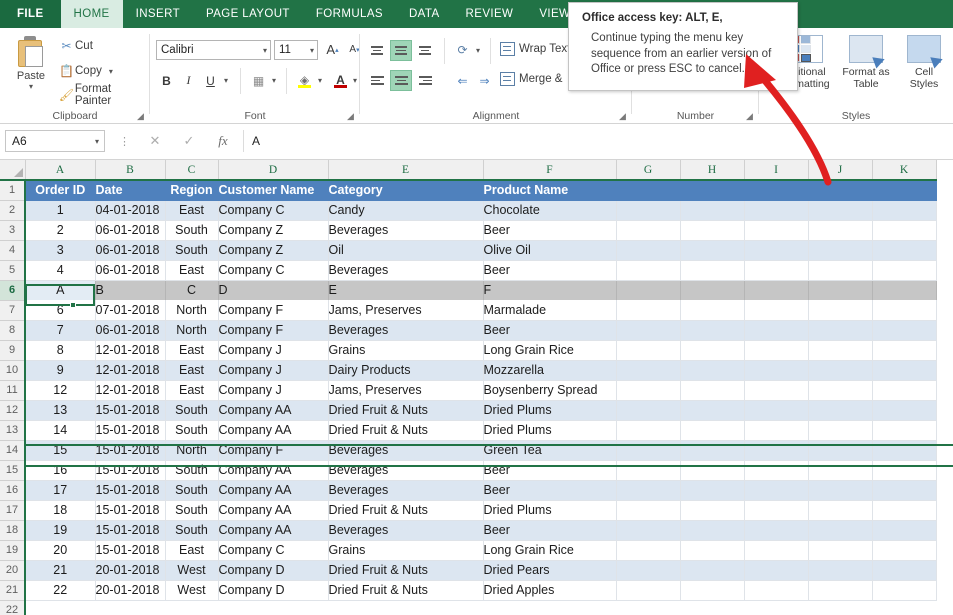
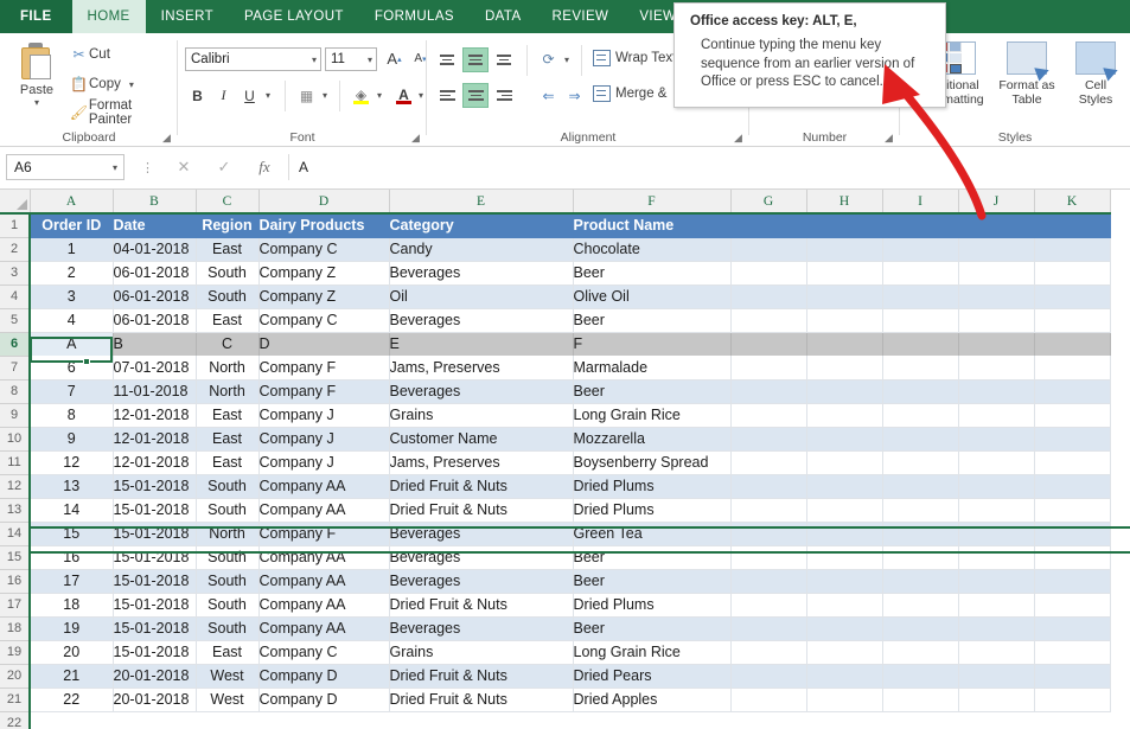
  FILE
  HOME
  INSERT
  PAGE LAYOUT
  FORMULAS
  DATA
  REVIEW
  VIEW
  Paste
  ▾
  ✂
  Cut
  📋
  Copy
  ▾
  🖌
  Format Painter
  Clipboard
  ◢
  Calibri
  ▾
  11
  ▾
  A
  A
  B
  I
  U
  ▾
  ▦
  ▾
  ◈
  ▾
  A
  ▾
  Font
  ◢
  ⟳
  ▾
  Wrap Tex
  ⇐
  ⇒
  Merge &
  Alignment
  ◢
  Number
  ◢
  itional
  matting
  Format as
  Table
  Cell
  Styles
  Styles
  A6
  ▾
  ⋮
  ✕
  ✓
  fx
  A
  	A	B	C	D	E	F	G	H	I	J	K
- 1	Order ID	Date	Region	Customer Name	Category	Product Name
+ 1	Order ID	Date	Region	Dairy Products	Category	Product Name
  2	1	04-01-2018	East	Company C	Candy	Chocolate
  3	2	06-01-2018	South	Company Z	Beverages	Beer
  4	3	06-01-2018	South	Company Z	Oil	Olive Oil
  5	4	06-01-2018	East	Company C	Beverages	Beer
  6	A	B	C	D	E	F
  7	6	07-01-2018	North	Company F	Jams, Preserves	Marmalade
- 8	7	06-01-2018	North	Company F	Beverages	Beer
+ 8	7	11-01-2018	North	Company F	Beverages	Beer
  9	8	12-01-2018	East	Company J	Grains	Long Grain Rice
- 10	9	12-01-2018	East	Company J	Dairy Products	Mozzarella
+ 10	9	12-01-2018	East	Company J	Customer Name	Mozzarella
  11	12	12-01-2018	East	Company J	Jams, Preserves	Boysenberry Spread
  12	13	15-01-2018	South	Company AA	Dried Fruit & Nuts	Dried Plums
  13	14	15-01-2018	South	Company AA	Dried Fruit & Nuts	Dried Plums
  14	15	15-01-2018	North	Company F	Beverages	Green Tea
  15	16	15-01-2018	South	Company AA	Beverages	Beer
  16	17	15-01-2018	South	Company AA	Beverages	Beer
  17	18	15-01-2018	South	Company AA	Dried Fruit & Nuts	Dried Plums
  18	19	15-01-2018	South	Company AA	Beverages	Beer
  19	20	15-01-2018	East	Company C	Grains	Long Grain Rice
  20	21	20-01-2018	West	Company D	Dried Fruit & Nuts	Dried Pears
  21	22	20-01-2018	West	Company D	Dried Fruit & Nuts	Dried Apples
  22
  Office access key: ALT, E,
  Continue typing the menu key sequence from an earlier version of Office or press ESC to cancel.
